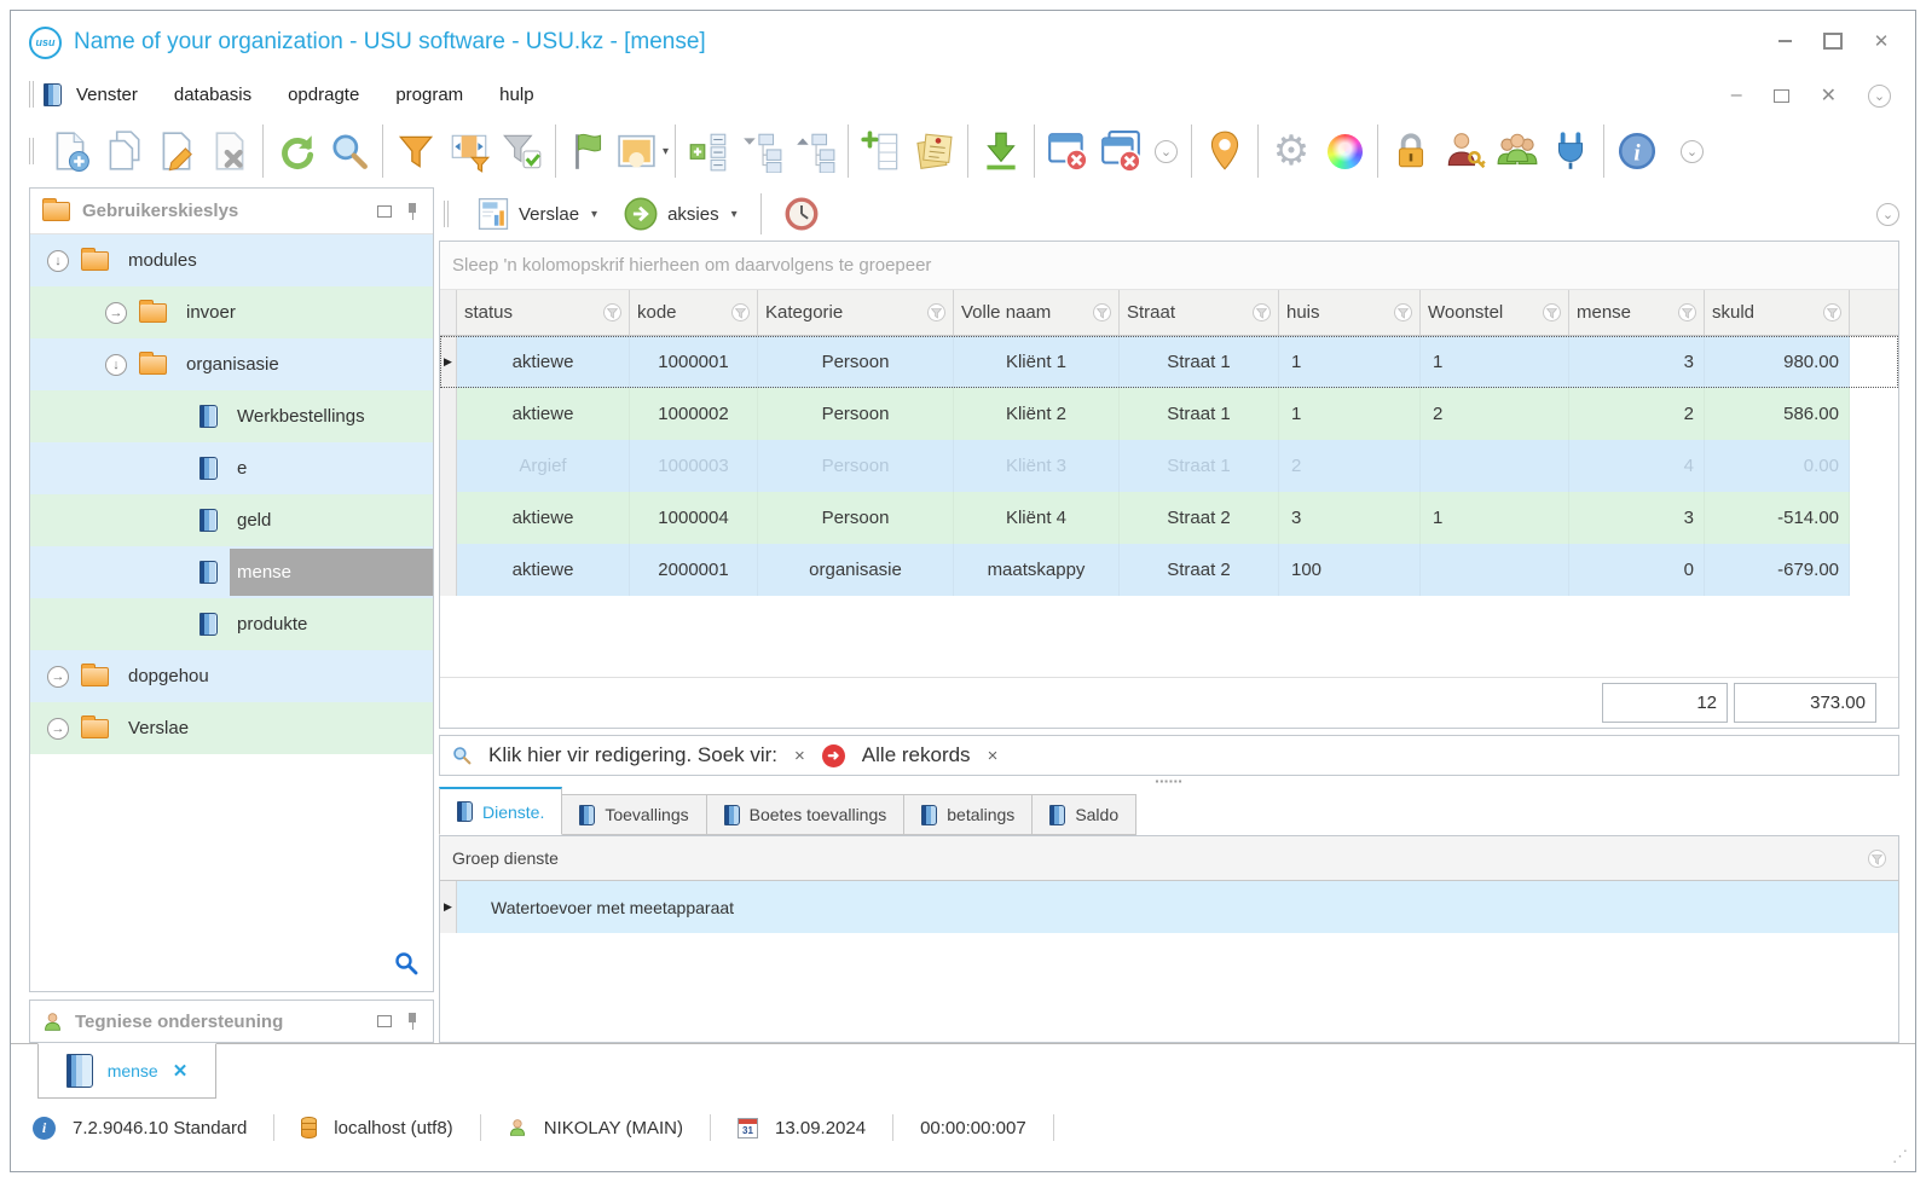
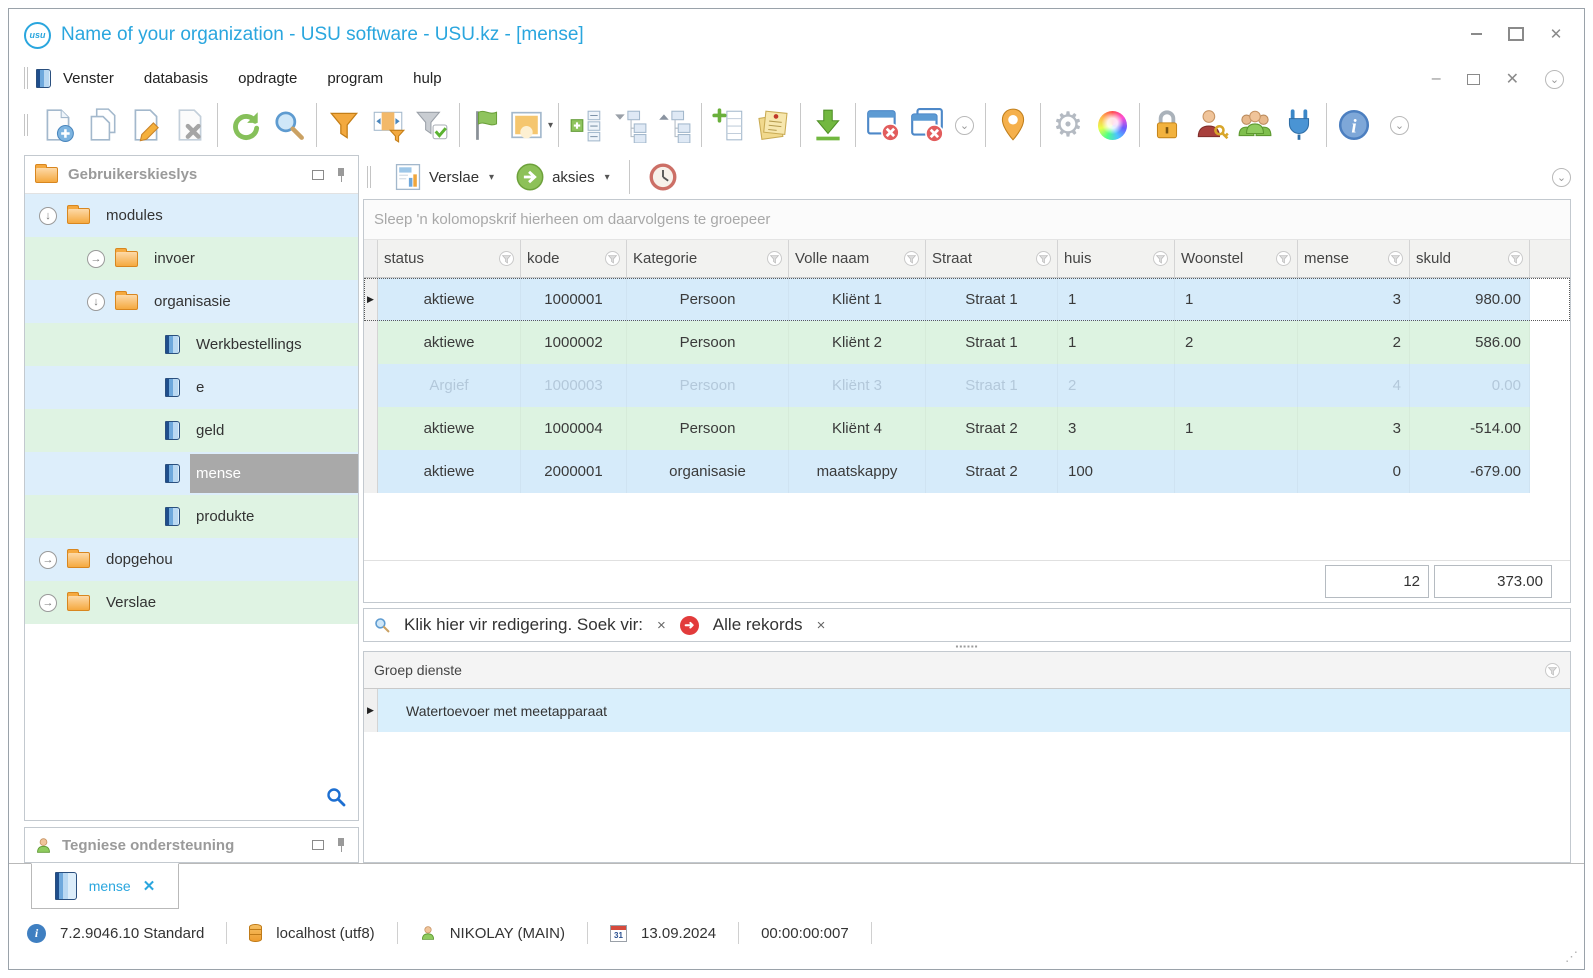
  usu
  Name of your organization - USU software - USU.kz - [mense]
  ✕
  Venster
  databasis
  opdragte
  program
  hulp
  –
  ✕
  ⌄
  ▾
  ⌄
  ⚙
  i
  ⌄
  Gebruikerskieslys
  modules
  invoer
  organisasie
  Werkbestellings
  e
  geld
  mense
  produkte
  dopgehou
  Verslae
  Tegniese ondersteuning
  Verslae
  ▾
  aksies
  ▾
  ⌄
  Sleep 'n kolomopskrif hierheen om daarvolgens te groepeer
  status
  kode
  Kategorie
  Volle naam
  Straat
  huis
  Woonstel
  mense
  skuld
  ▶
  aktiewe
  1000001
  Persoon
  Kliënt 1
  Straat 1
  1
  1
  3
  980.00
  aktiewe
  1000002
  Persoon
  Kliënt 2
  Straat 1
  1
  2
  2
  586.00
  Argief
  1000003
  Persoon
  Kliënt 3
  Straat 1
  2
  4
  0.00
  aktiewe
  1000004
  Persoon
  Kliënt 4
  Straat 2
  3
  1
  3
  -514.00
  aktiewe
  2000001
  organisasie
  maatskappy
  Straat 2
  100
  0
  -679.00
  12
  373.00
  Klik hier vir redigering. Soek vir:
  ×
  ➜
  Alle rekords
  ×
  ▪▪▪▪▪▪
- Dienste.
- Toevallings
- Boetes toevallings
- betalings
- Saldo
  Groep dienste
  ▶
  Watertoevoer met meetapparaat
  mense
  ✕
  i
  7.2.9046.10 Standard
  localhost (utf8)
  NIKOLAY (MAIN)
  31
  13.09.2024
  00:00:00:007
  ⋰
